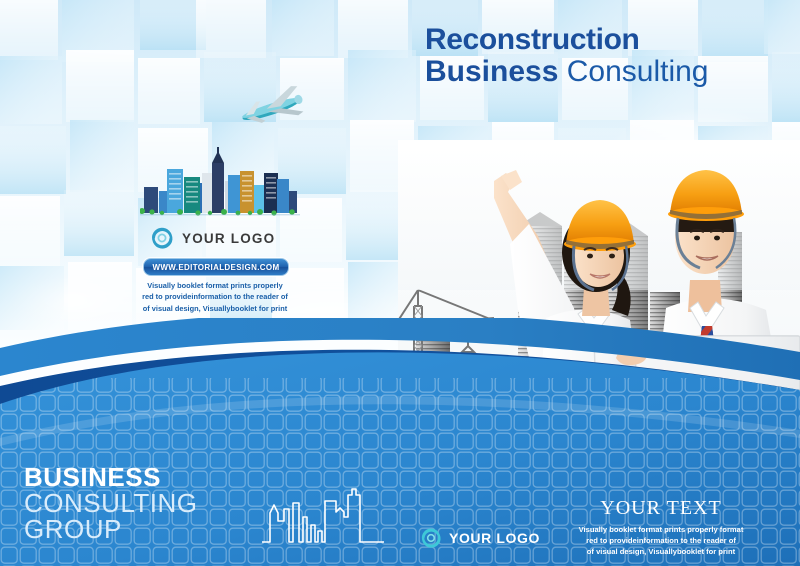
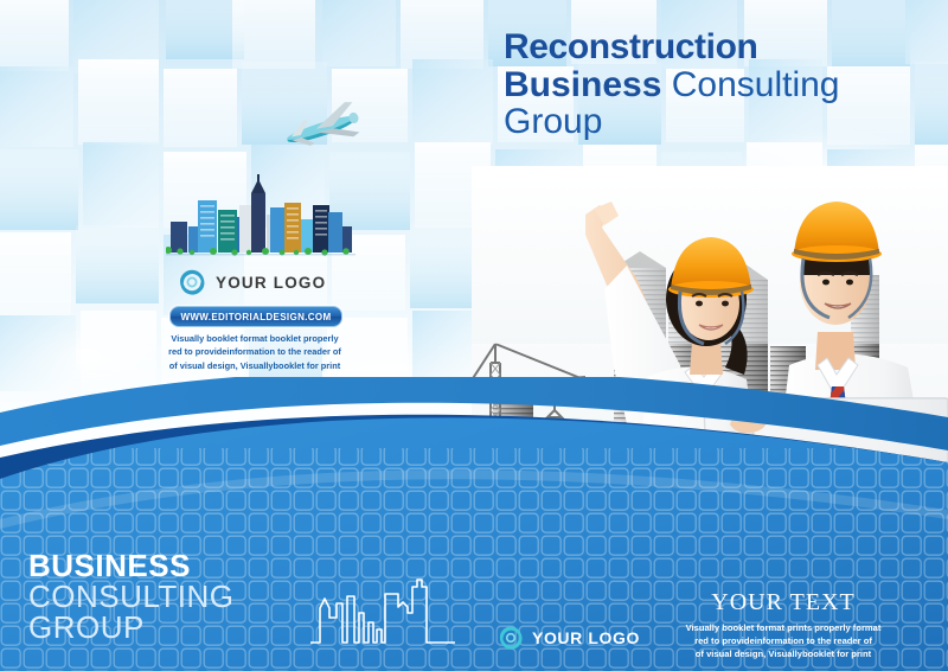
  Reconstruction
  Business Consulting
+ Group
  BUSINESS
  CONSULTING
  GROUP
  YOUR LOGO
  YOUR TEXT
  Visually booklet format prints properly format
  red to provideinformation to the reader of
  of visual design, Visuallybooklet for print
  YOUR LOGO
  WWW.EDITORIALDESIGN.COM
- Visually booklet format prints properly
+ Visually booklet format booklet properly
  red to provideinformation to the reader of
  of visual design, Visuallybooklet for print
